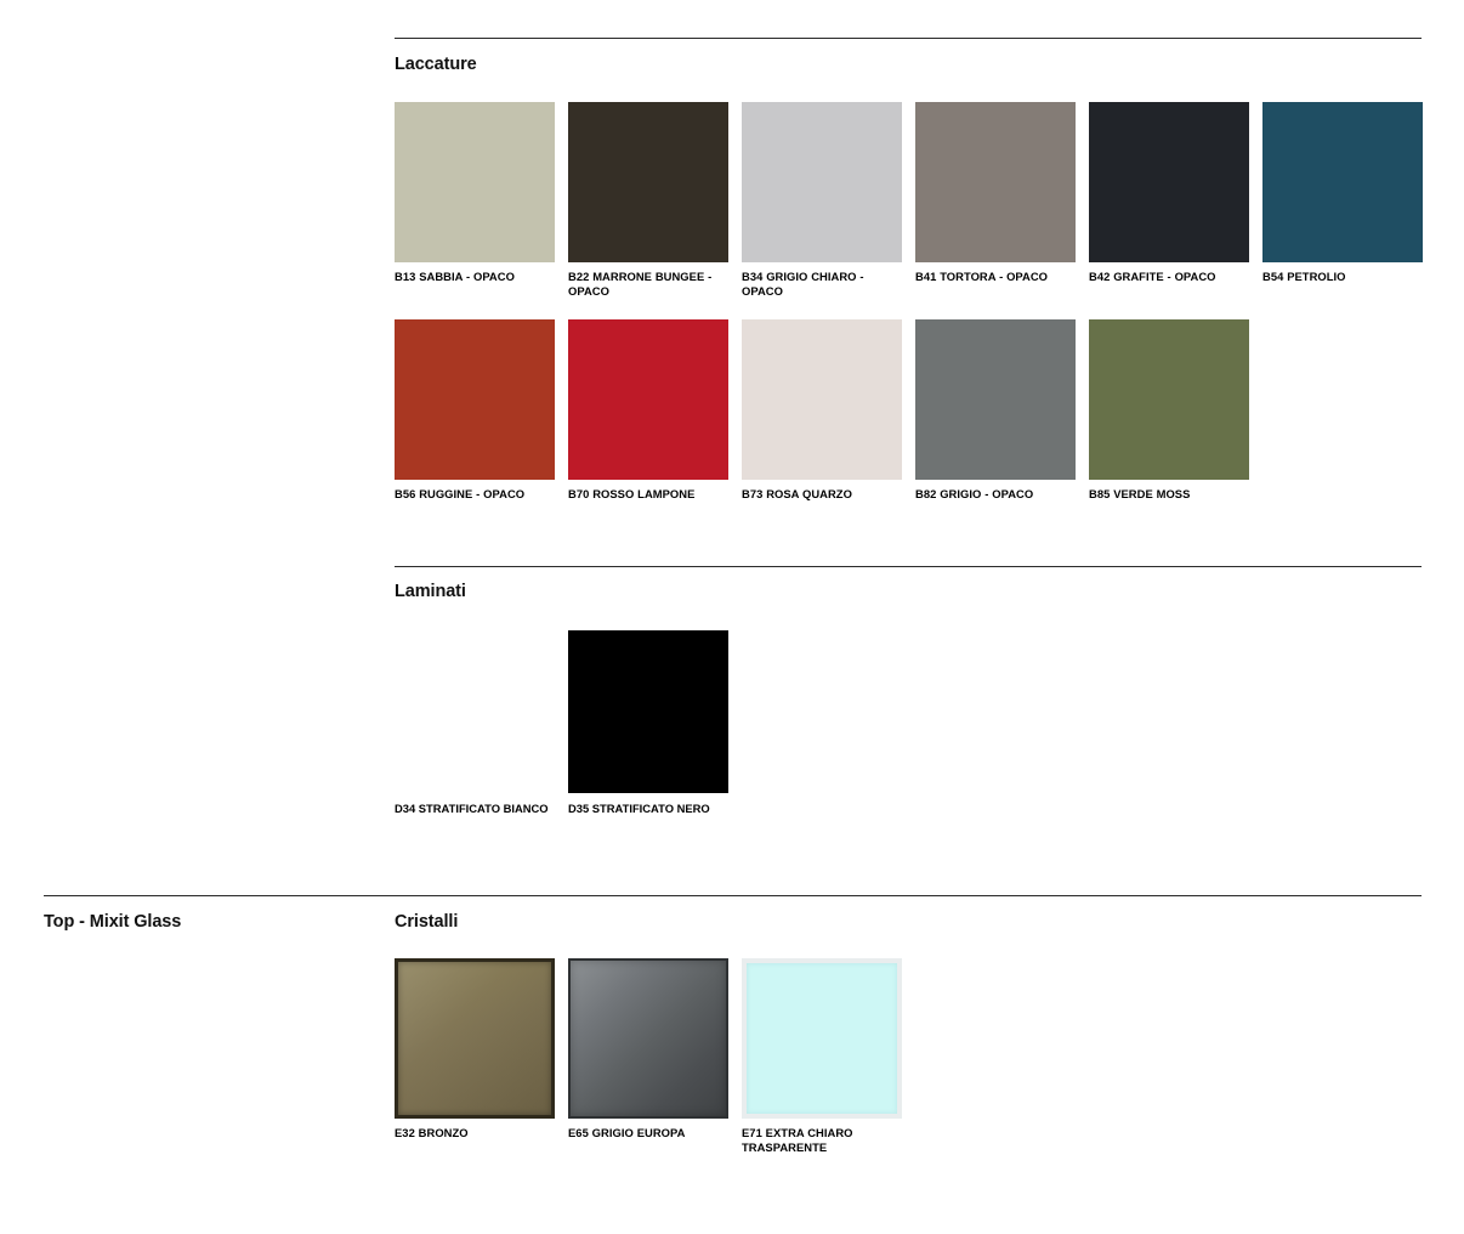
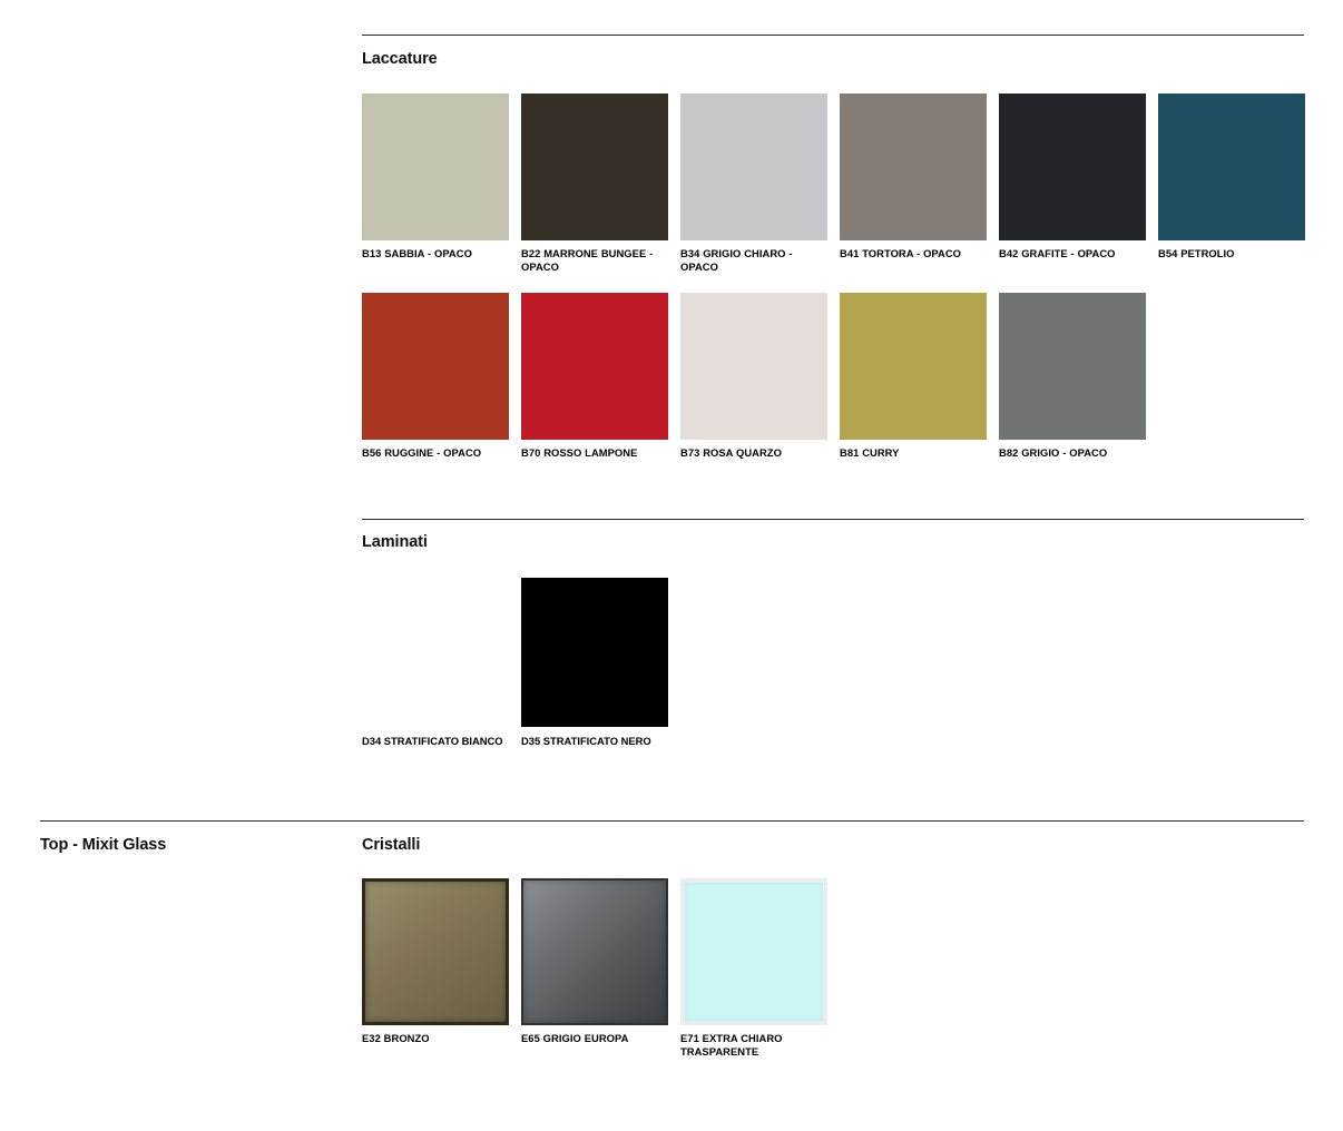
  Laccature
  B13 SABBIA - OPACO
  B22 MARRONE BUNGEE - OPACO
  B34 GRIGIO CHIARO - OPACO
  B41 TORTORA - OPACO
  B42 GRAFITE - OPACO
  B54 PETROLIO
  B56 RUGGINE - OPACO
  B70 ROSSO LAMPONE
  B73 ROSA QUARZO
+ B81 CURRY
  B82 GRIGIO - OPACO
- B85 VERDE MOSS
  Laminati
  D34 STRATIFICATO BIANCO
  D35 STRATIFICATO NERO
  Top - Mixit Glass
  Cristalli
  E32 BRONZO
  E65 GRIGIO EUROPA
  E71 EXTRA CHIARO TRASPARENTE
